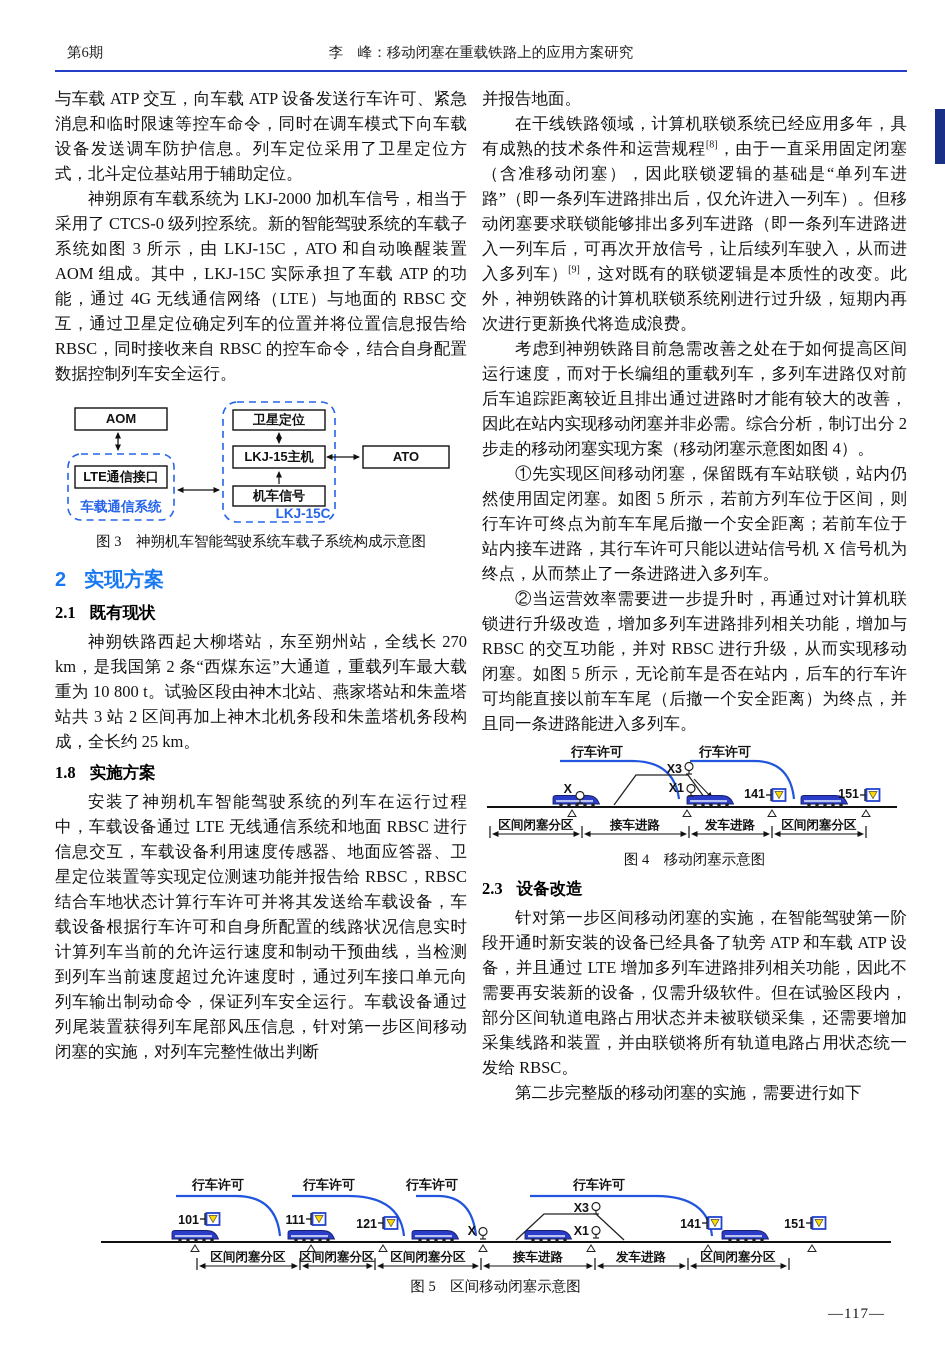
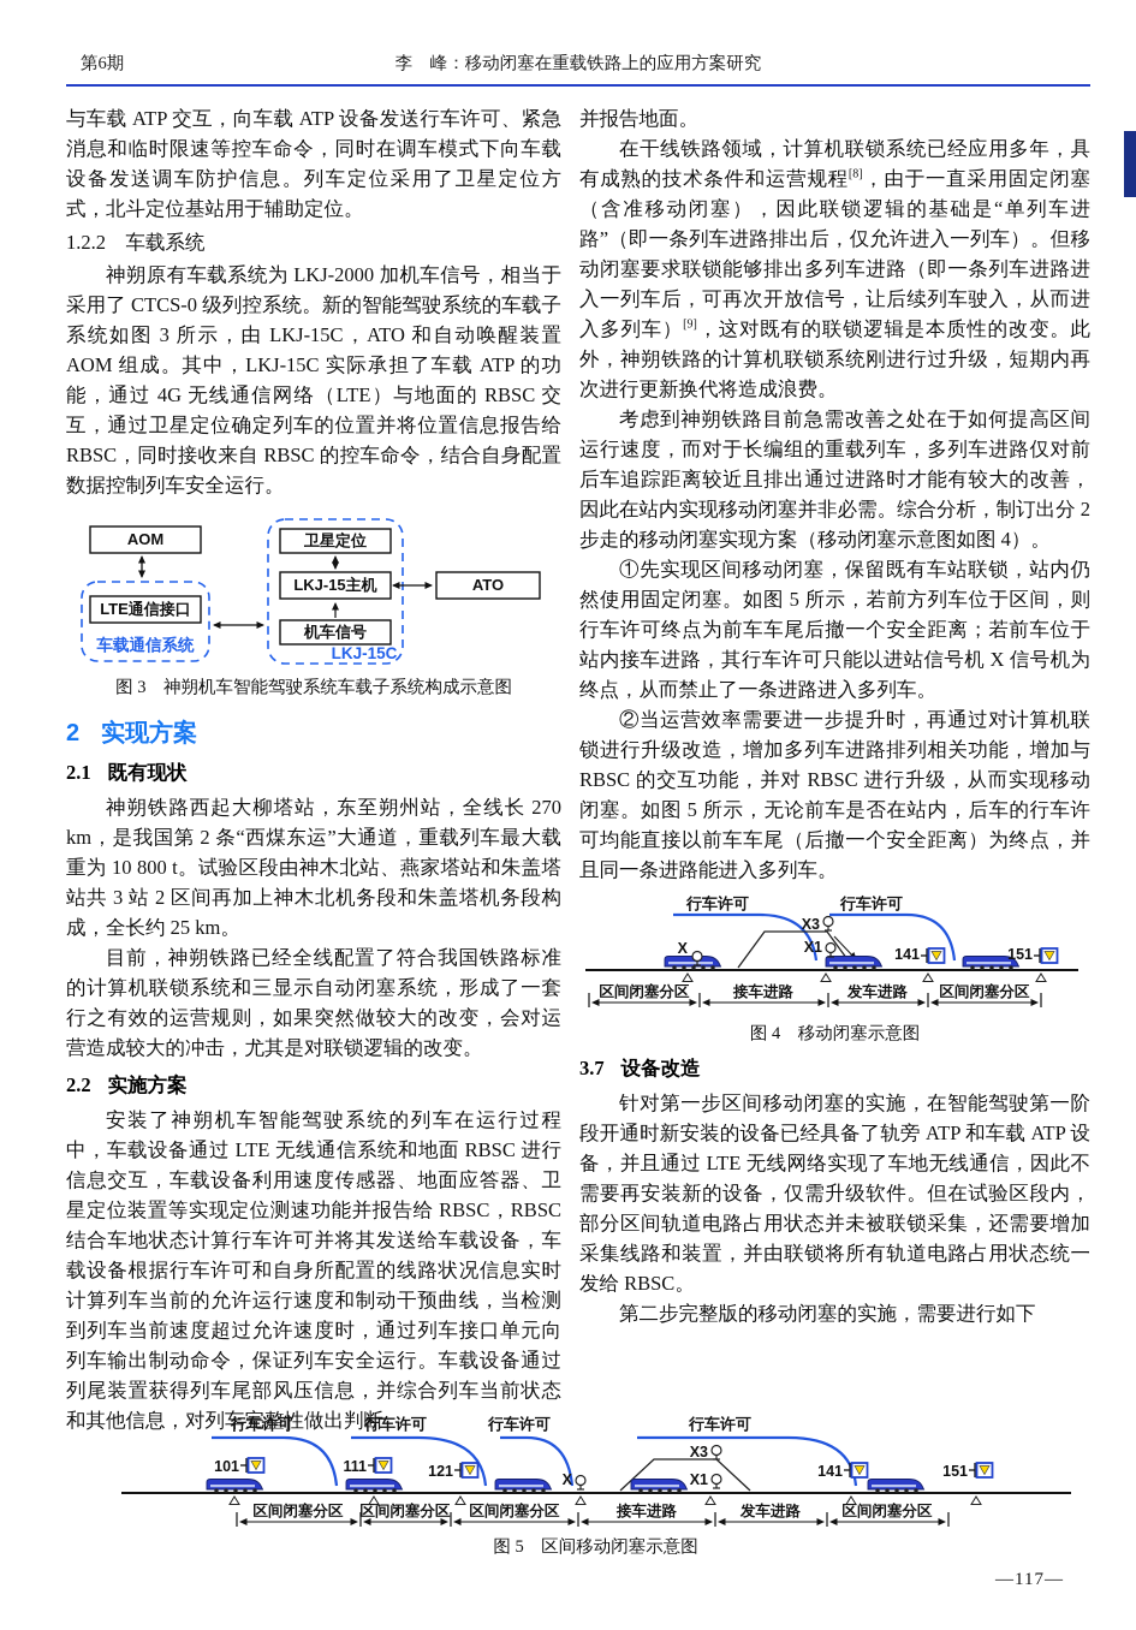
  第6期
  李 峰：移动闭塞在重载铁路上的应用方案研究
  与车载 ATP 交互，向车载 ATP 设备发送行车许可、紧急消息和临时限速等控车命令，同时在调车模式下向车载设备发送调车防护信息。列车定位采用了卫星定位方式，北斗定位基站用于辅助定位。
+ 1.2.2 车载系统
  神朔原有车载系统为 LKJ-2000 加机车信号，相当于采用了 CTCS-0 级列控系统。新的智能驾驶系统的车载子系统如图 3 所示，由 LKJ-15C，ATO 和自动唤醒装置 AOM 组成。其中，LKJ-15C 实际承担了车载 ATP 的功能，通过 4G 无线通信网络（LTE）与地面的 RBSC 交互，通过卫星定位确定列车的位置并将位置信息报告给 RBSC，同时接收来自 RBSC 的控车命令，结合自身配置数据控制列车安全运行。
  AOM
  LTE通信接口
  车载通信系统
  卫星定位
  LKJ-15主机
  机车信号
  LKJ-15C
  ATO
  图 3 神朔机车智能驾驶系统车载子系统构成示意图
  2 实现方案
  2.1 既有现状
  神朔铁路西起大柳塔站，东至朔州站，全线长 270 km，是我国第 2 条“西煤东运”大通道，重载列车最大载重为 10 800 t。试验区段由神木北站、燕家塔站和朱盖塔站共 3 站 2 区间再加上神木北机务段和朱盖塔机务段构成，全长约 25 km。
+ 目前，神朔铁路已经全线配置了符合我国铁路标准的计算机联锁系统和三显示自动闭塞系统，形成了一套行之有效的运营规则，如果突然做较大的改变，会对运营造成较大的冲击，尤其是对联锁逻辑的改变。
- 1.8 实施方案
+ 2.2 实施方案
- 安装了神朔机车智能驾驶系统的列车在运行过程中，车载设备通过 LTE 无线通信系统和地面 RBSC 进行信息交互，车载设备利用速度传感器、地面应答器、卫星定位装置等实现定位测速功能并报告给 RBSC，RBSC 结合车地状态计算行车许可并将其发送给车载设备，车载设备根据行车许可和自身所配置的线路状况信息实时计算列车当前的允许运行速度和制动干预曲线，当检测到列车当前速度超过允许速度时，通过列车接口单元向列车输出制动命令，保证列车安全运行。车载设备通过列尾装置获得列车尾部风压信息，针对第一步区间移动闭塞的实施，对列车完整性做出判断
+ 安装了神朔机车智能驾驶系统的列车在运行过程中，车载设备通过 LTE 无线通信系统和地面 RBSC 进行信息交互，车载设备利用速度传感器、地面应答器、卫星定位装置等实现定位测速功能并报告给 RBSC，RBSC 结合车地状态计算行车许可并将其发送给车载设备，车载设备根据行车许可和自身所配置的线路状况信息实时计算列车当前的允许运行速度和制动干预曲线，当检测到列车当前速度超过允许速度时，通过列车接口单元向列车输出制动命令，保证列车安全运行。车载设备通过列尾装置获得列车尾部风压信息，并综合列车当前状态和其他信息，对列车完整性做出判断
  并报告地面。
  在干线铁路领域，计算机联锁系统已经应用多年，具有成熟的技术条件和运营规程[8]，由于一直采用固定闭塞（含准移动闭塞），因此联锁逻辑的基础是“单列车进路”（即一条列车进路排出后，仅允许进入一列车）。但移动闭塞要求联锁能够排出多列车进路（即一条列车进路进入一列车后，可再次开放信号，让后续列车驶入，从而进入多列车）[9]，这对既有的联锁逻辑是本质性的改变。此外，神朔铁路的计算机联锁系统刚进行过升级，短期内再次进行更新换代将造成浪费。
  考虑到神朔铁路目前急需改善之处在于如何提高区间运行速度，而对于长编组的重载列车，多列车进路仅对前后车追踪距离较近且排出通过进路时才能有较大的改善，因此在站内实现移动闭塞并非必需。综合分析，制订出分 2 步走的移动闭塞实现方案（移动闭塞示意图如图 4）。
  ①先实现区间移动闭塞，保留既有车站联锁，站内仍然使用固定闭塞。如图 5 所示，若前方列车位于区间，则行车许可终点为前车车尾后撤一个安全距离；若前车位于站内接车进路，其行车许可只能以进站信号机 X 信号机为终点，从而禁止了一条进路进入多列车。
  ②当运营效率需要进一步提升时，再通过对计算机联锁进行升级改造，增加多列车进路排列相关功能，增加与 RBSC 的交互功能，并对 RBSC 进行升级，从而实现移动闭塞。如图 5 所示，无论前车是否在站内，后车的行车许可均能直接以前车车尾（后撤一个安全距离）为终点，并且同一条进路能进入多列车。
  行车许可
  行车许可
  X
  X3
  X1
  141
  151
  区间闭塞分区
  接车进路
  发车进路
  区间闭塞分区
  图 4 移动闭塞示意图
- 2.3 设备改造
+ 3.7 设备改造
- 针对第一步区间移动闭塞的实施，在智能驾驶第一阶段开通时新安装的设备已经具备了轨旁 ATP 和车载 ATP 设备，并且通过 LTE 增加多列车进路排列相关功能，因此不需要再安装新的设备，仅需升级软件。但在试验区段内，部分区间轨道电路占用状态并未被联锁采集，还需要增加采集线路和装置，并由联锁将所有轨道电路占用状态统一发给 RBSC。
+ 针对第一步区间移动闭塞的实施，在智能驾驶第一阶段开通时新安装的设备已经具备了轨旁 ATP 和车载 ATP 设备，并且通过 LTE 无线网络实现了车地无线通信，因此不需要再安装新的设备，仅需升级软件。但在试验区段内，部分区间轨道电路占用状态并未被联锁采集，还需要增加采集线路和装置，并由联锁将所有轨道电路占用状态统一发给 RBSC。
  第二步完整版的移动闭塞的实施，需要进行如下
  行车许可
  行车许可
  行车许可
  行车许可
  101
  111
  121
  X
  X3
  X1
  141
  151
  区间闭塞分区
  区间闭塞分区
  区间闭塞分区
  接车进路
  发车进路
  区间闭塞分区
  图 5 区间移动闭塞示意图
  —117—
